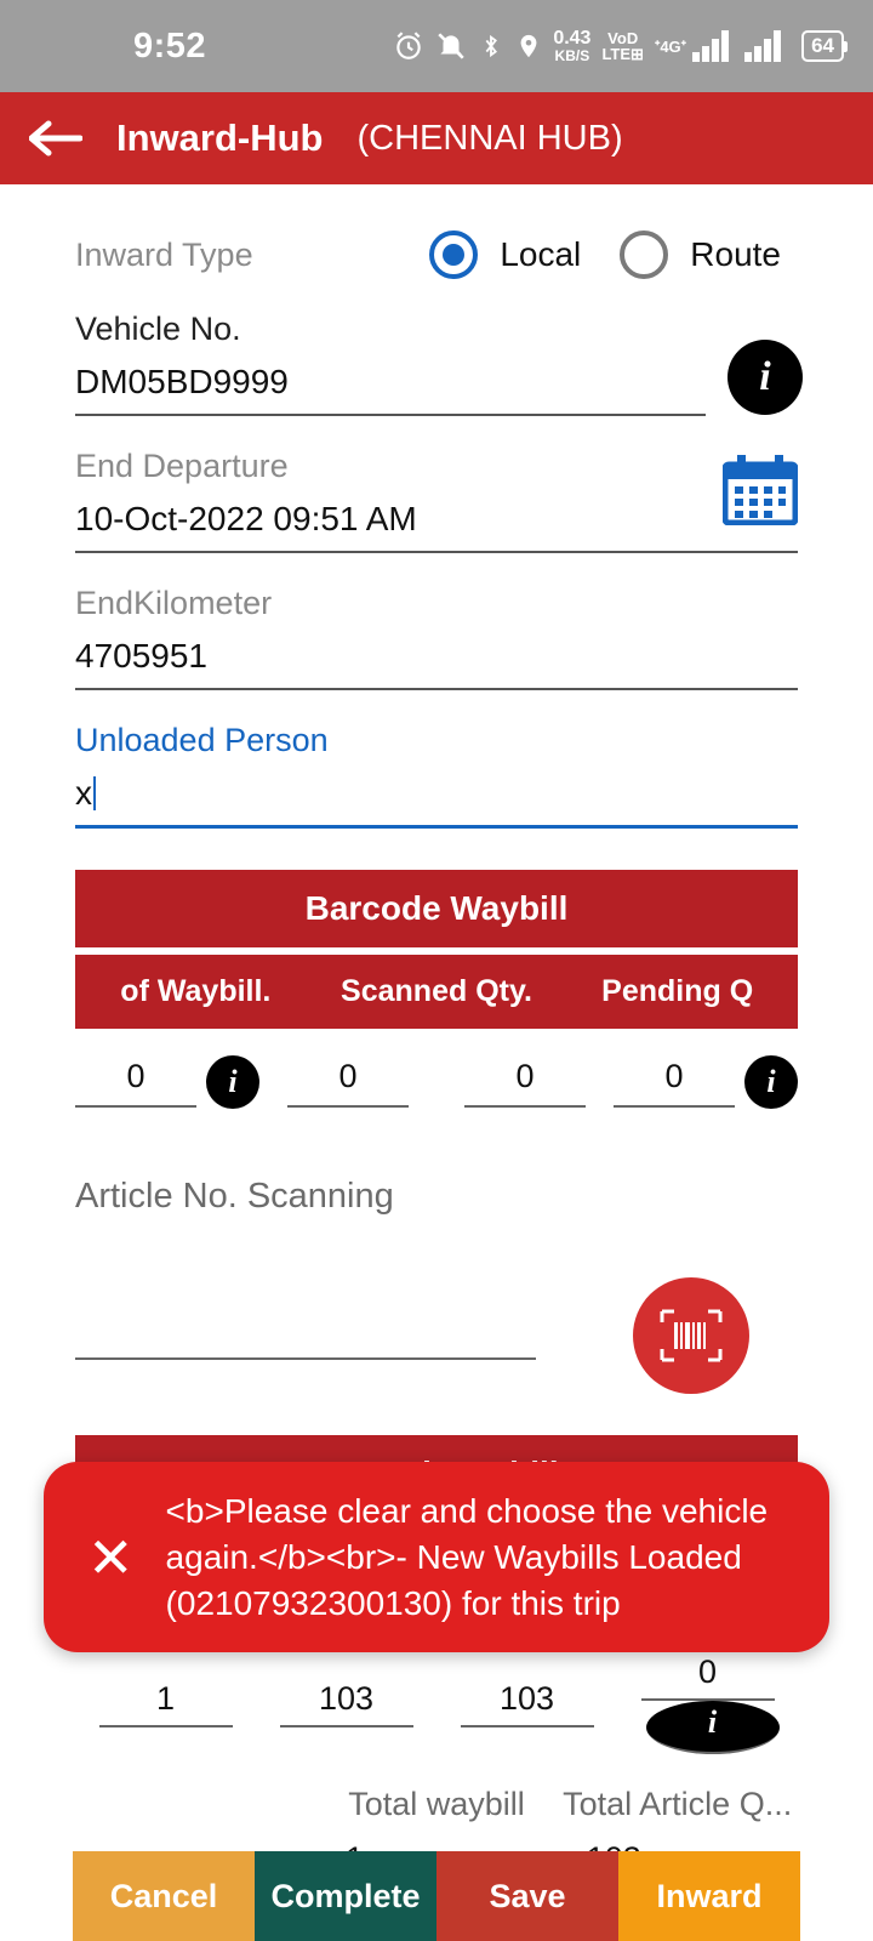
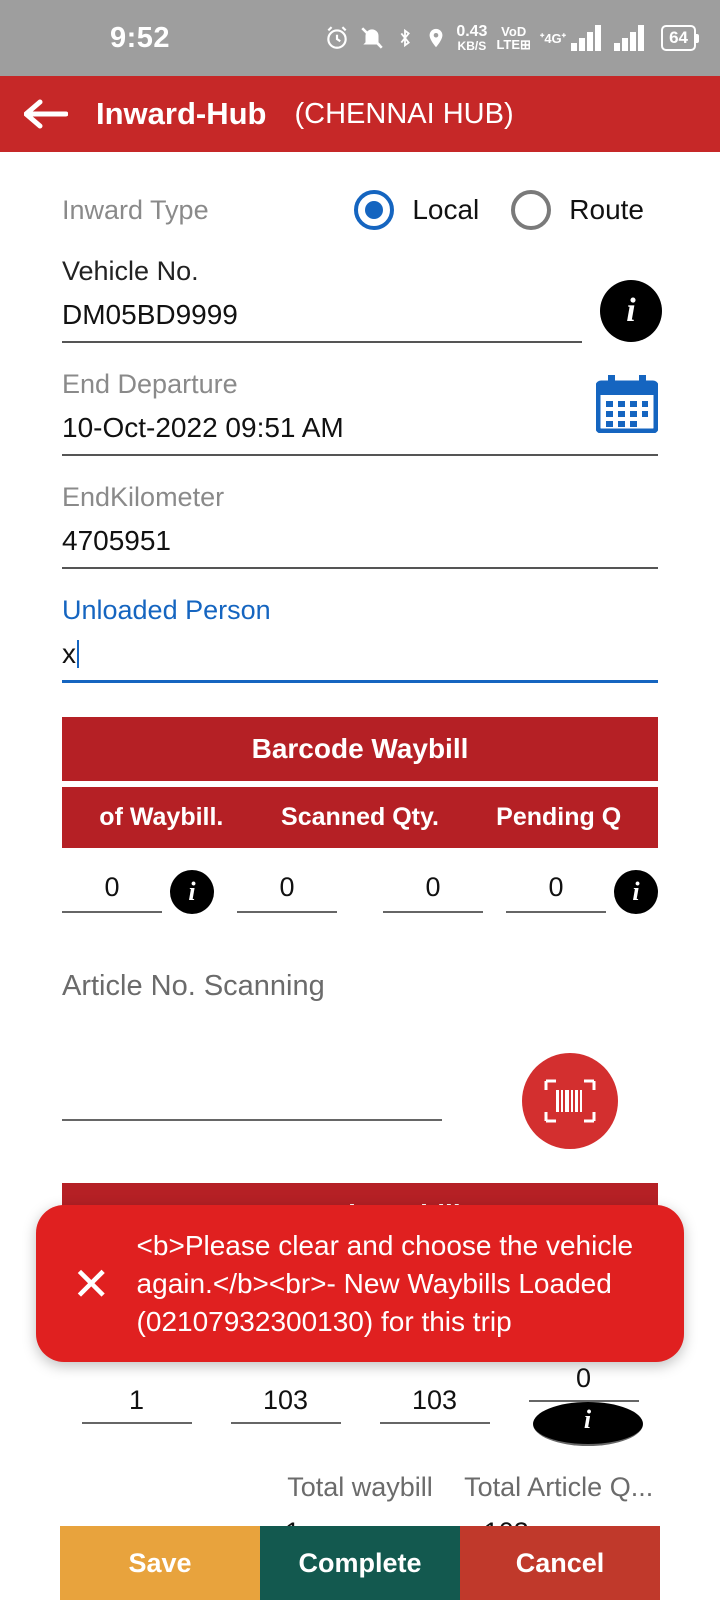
  9:52
  0.43
  KB/S
  VoD
  LTE⊞
  ⁺4G⁺
  64
  Inward-Hub
  (CHENNAI HUB)
  Inward Type
  Local
  Route
  Vehicle No.
  DM05BD9999
  i
  End Departure
  10-Oct-2022 09:51 AM
  EndKilometer
  4705951
  Unloaded Person
  x
  Barcode Waybill
  of Waybill.
  Scanned Qty.
  Pending Q
  0
  i
  0
  0
  0
  i
  Article No. Scanning
  1
  103
  103
  0i
  Total waybill
  Total Article Q...
  ✕
  <b>Please clear and choose the vehicle again.</b><br>- New Waybills Loaded (02107932300130) for this trip
- Cancel
+ Save
  Complete
- Save
+ Cancel
- Inward
